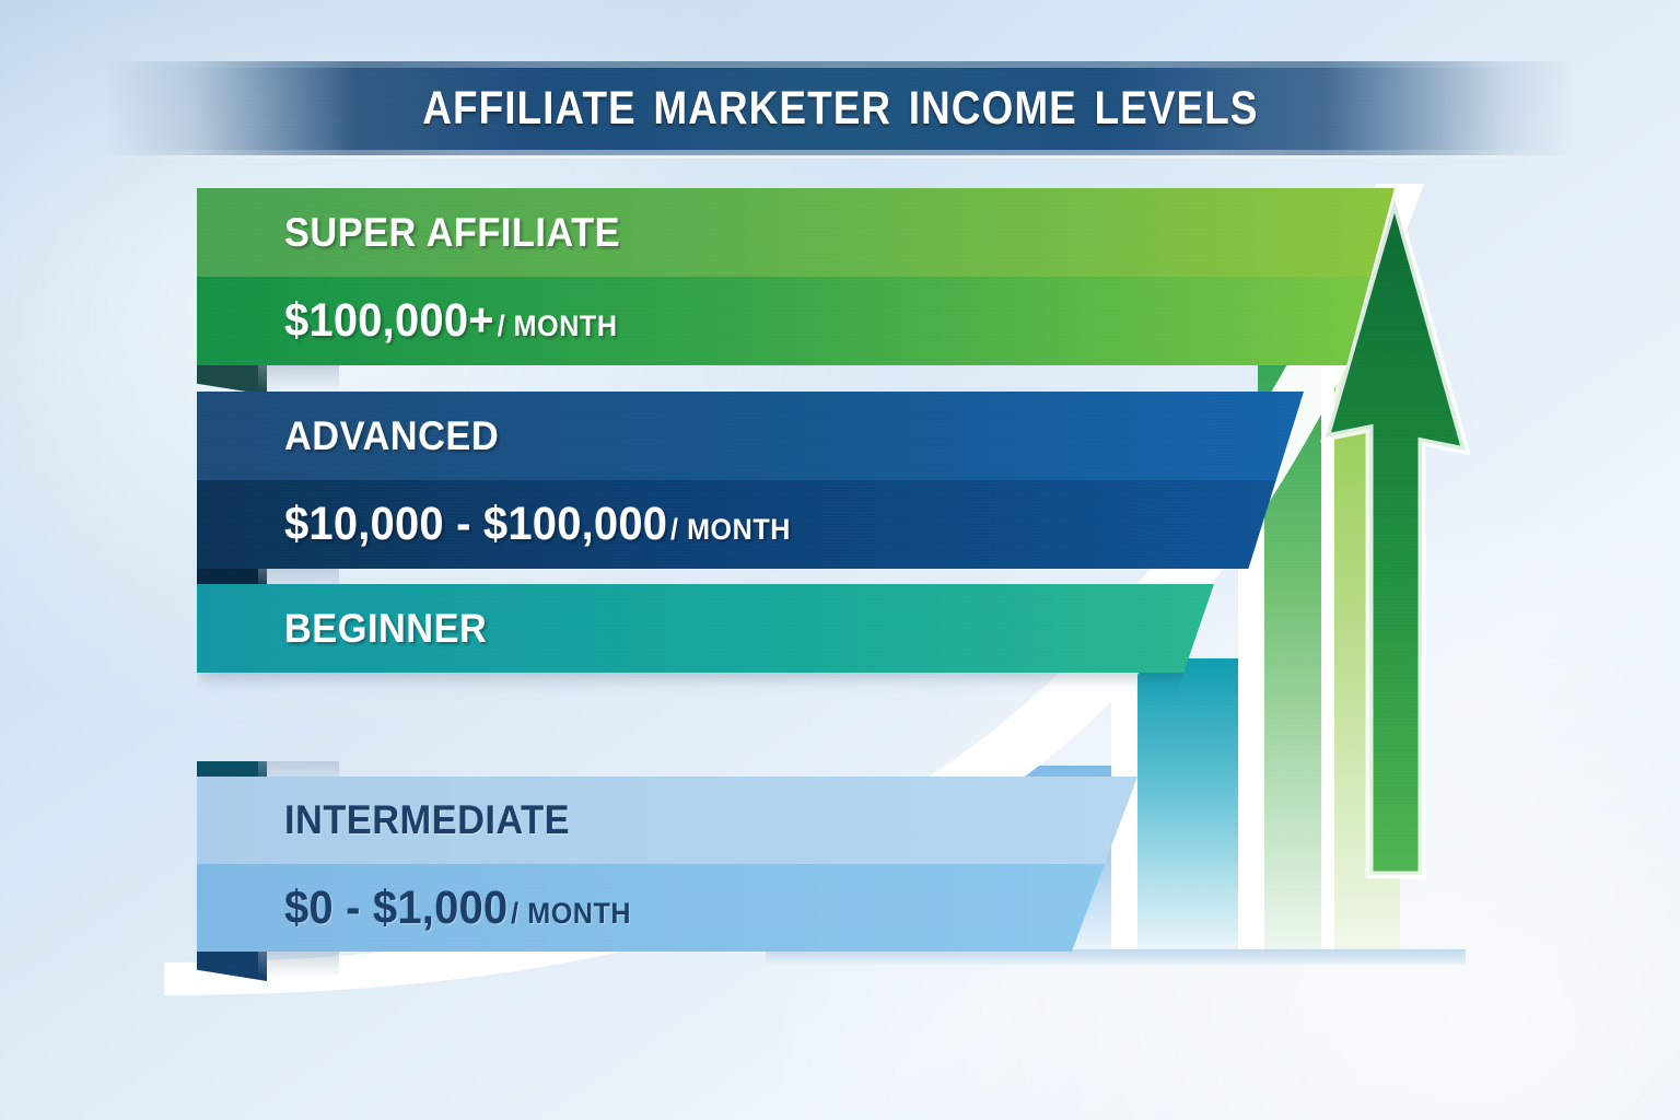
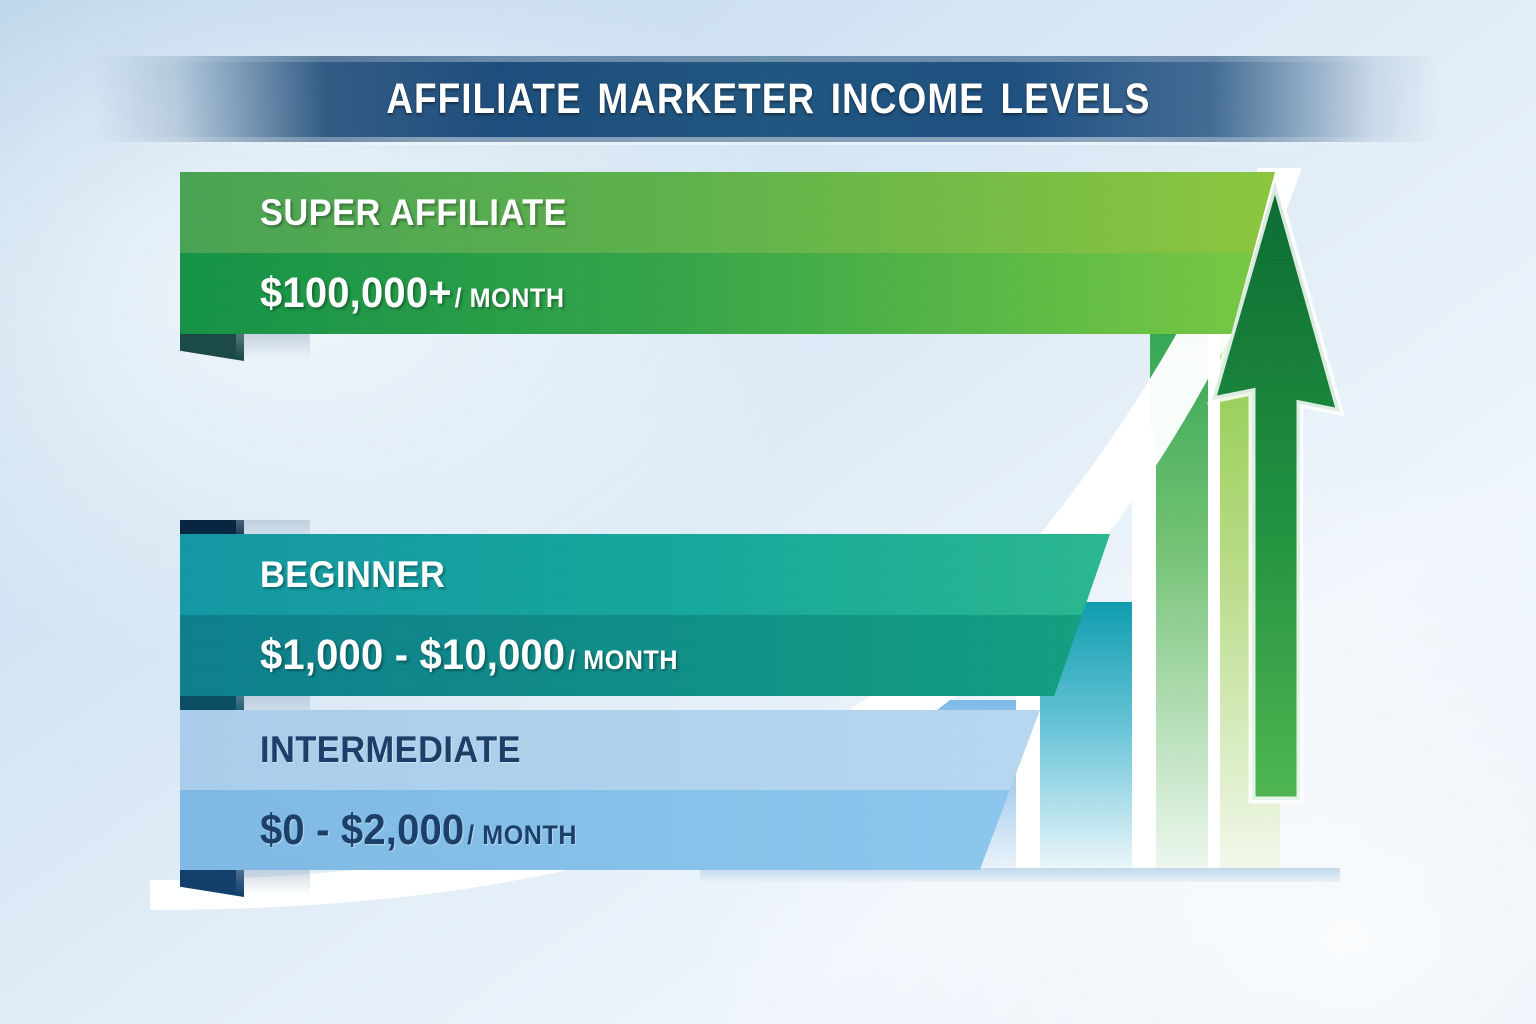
  AFFILIATE MARKETER INCOME LEVELS
  SUPER AFFILIATE
  $100,000+/ MONTH
- ADVANCED
- $10,000 - $100,000/ MONTH
  BEGINNER
+ $1,000 - $10,000/ MONTH
  INTERMEDIATE
- $0 - $1,000/ MONTH
+ $0 - $2,000/ MONTH
